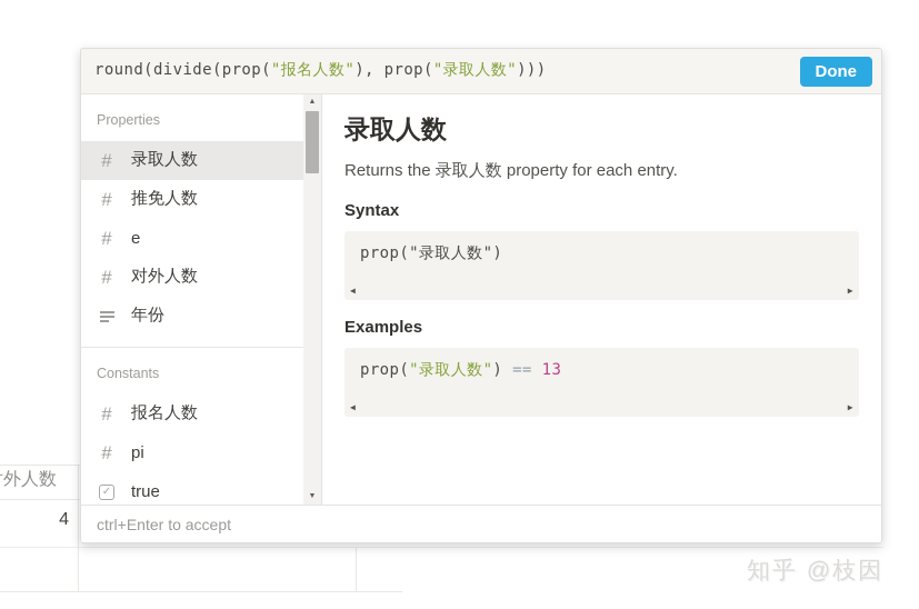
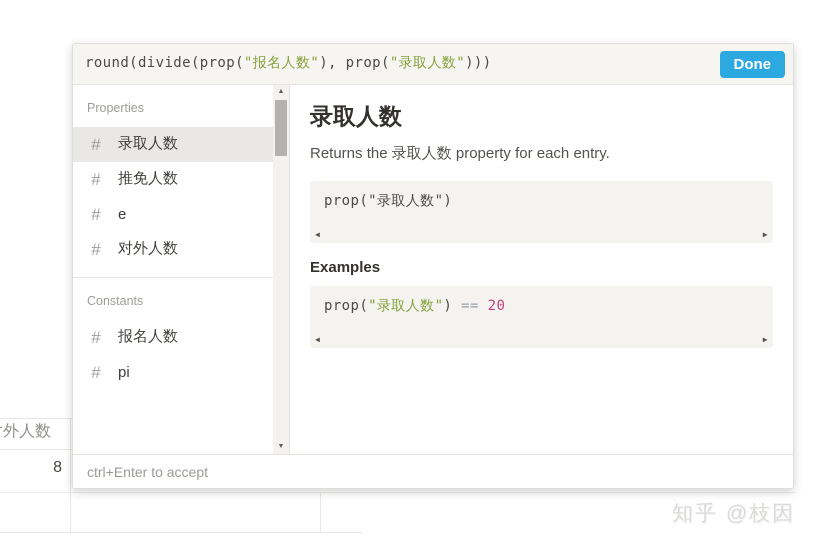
  外人数
- 4
+ 8
  知乎 @枝因
  round(divide(prop("报名人数"), prop("录取人数")))
  Done
  Properties
  #
  录取人数
  #
  推免人数
  #
  e
  #
  对外人数
- 年份
  Constants
  #
  报名人数
  #
  pi
- ✓
- true
  录取人数
  Returns the 录取人数 property for each entry.
- Syntax
  prop("录取人数")
  ◀
  ▶
  Examples
- prop("录取人数") == 13
+ prop("录取人数") == 20
  ◀
  ▶
  ctrl+Enter to accept
